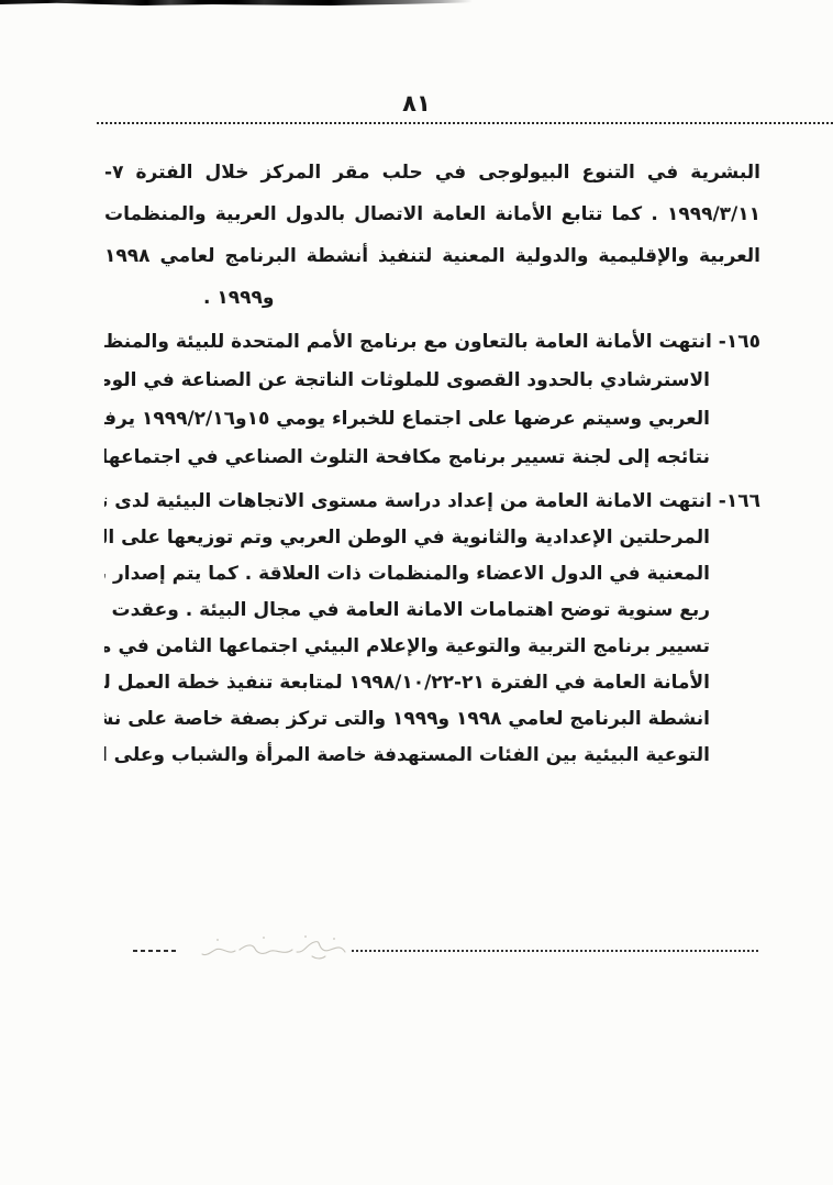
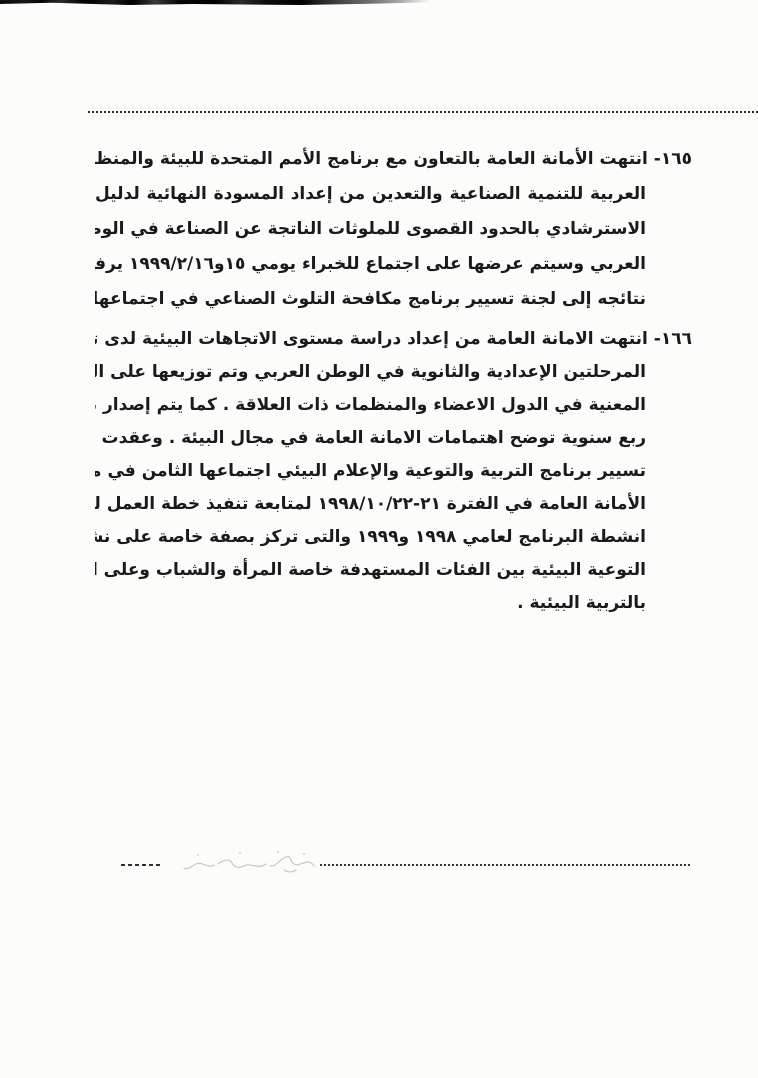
- ٨١
- البشرية في التنوع البيولوجى في حلب مقر المركز خلال الفترة ٧-
- ١٩٩٩/٣/١١ . كما تتابع الأمانة العامة الاتصال بالدول العربية والمنظمات
- العربية والإقليمية والدولية المعنية لتنفيذ أنشطة البرنامج لعامي ١٩٩٨
- و١٩٩٩ .
  ١٦٥- انتهت الأمانة العامة بالتعاون مع برنامج الأمم المتحدة للبيئة والمنظ
+ العربية للتنمية الصناعية والتعدين من إعداد المسودة النهائية لدليل
  الاسترشادي بالحدود القصوى للملوثات الناتجة عن الصناعة في الو
  العربي وسيتم عرضها على اجتماع للخبراء يومي ١٥و١٩٩٩/٢/١٦ يرف
  نتائجه إلى لجنة تسيير برنامج مكافحة التلوث الصناعي في اجتماعها
  ١٦٦- انتهت الامانة العامة من إعداد دراسة مستوى الاتجاهات البيئية لدى ت
  المرحلتين الإعدادية والثانوية في الوطن العربي وتم توزيعها على ال
  المعنية في الدول الاعضاء والمنظمات ذات العلاقة . كما يتم إصدار
  ربع سنوية توضح اهتمامات الامانة العامة في مجال البيئة . وعقدت
  تسيير برنامج التربية والتوعية والإعلام البيئي اجتماعها الثامن في م
  الأمانة العامة في الفترة ٢١-١٩٩٨/١٠/٢٢ لمتابعة تنفيذ خطة العمل ل
  انشطة البرنامج لعامي ١٩٩٨ و١٩٩٩ والتى تركز بصفة خاصة على نش
  التوعية البيئية بين الفئات المستهدفة خاصة المرأة والشباب وعلى ا
+ بالتربية البيئية .
